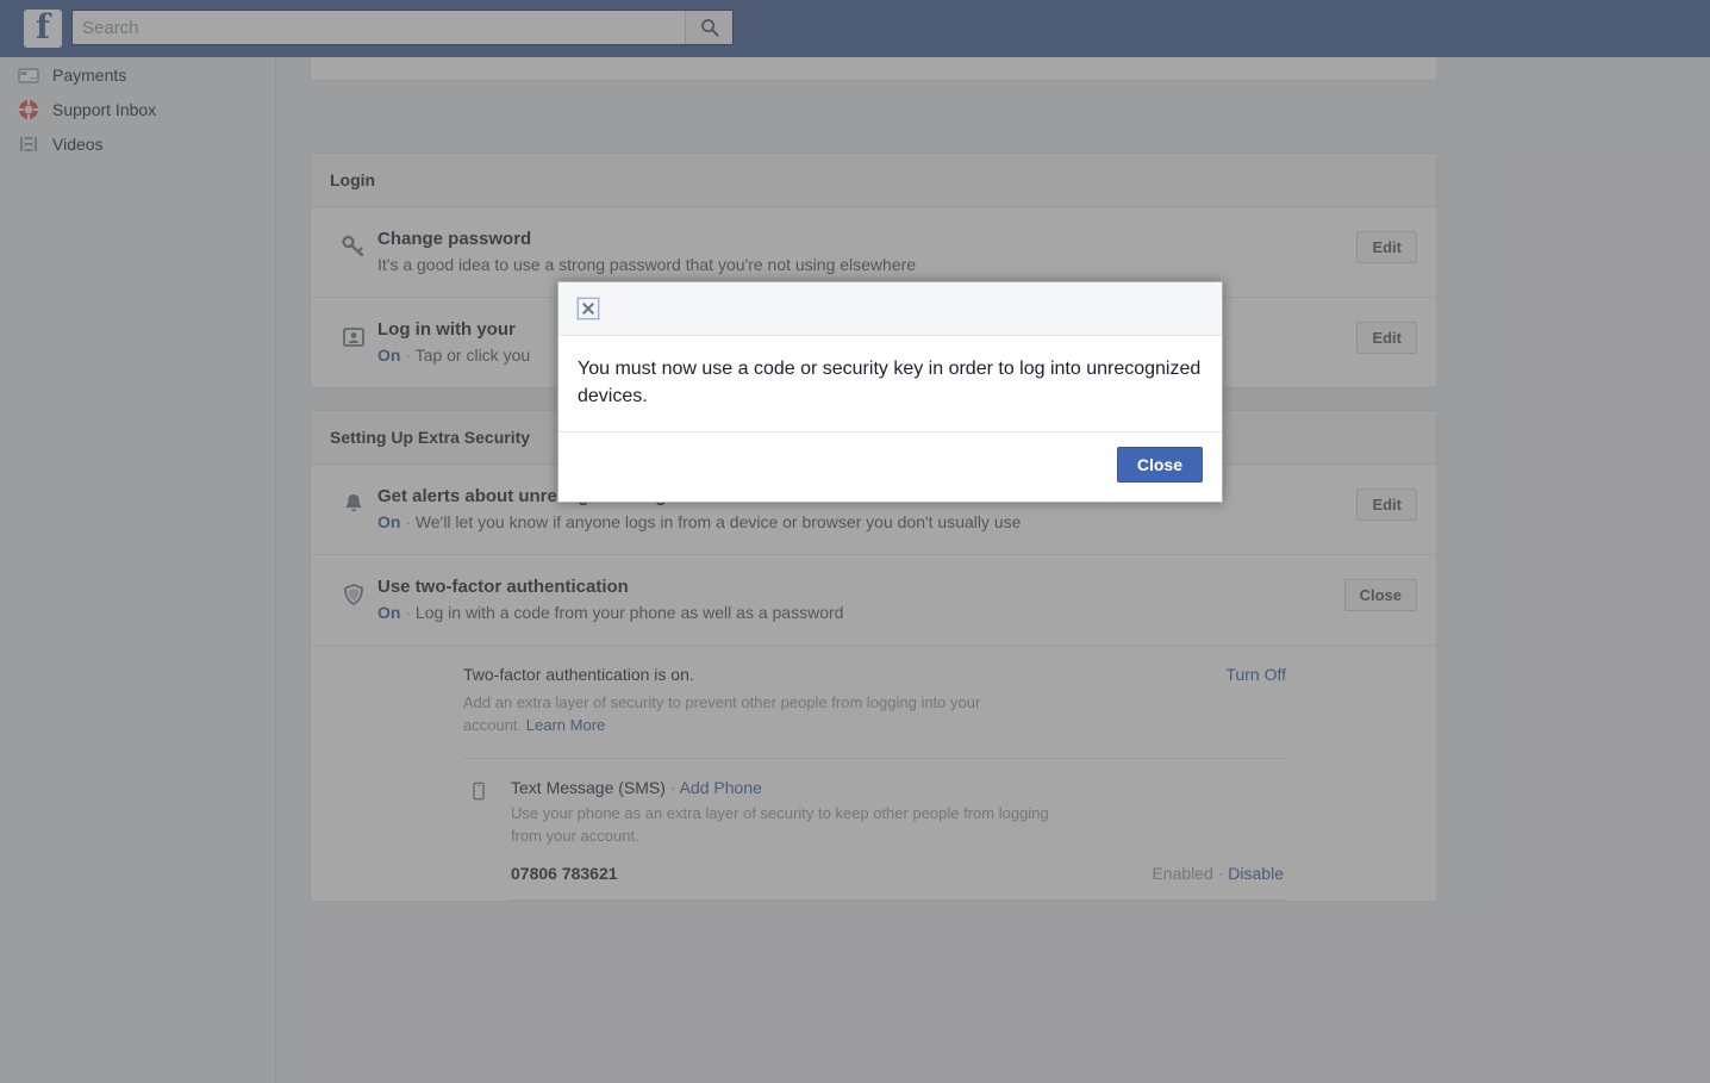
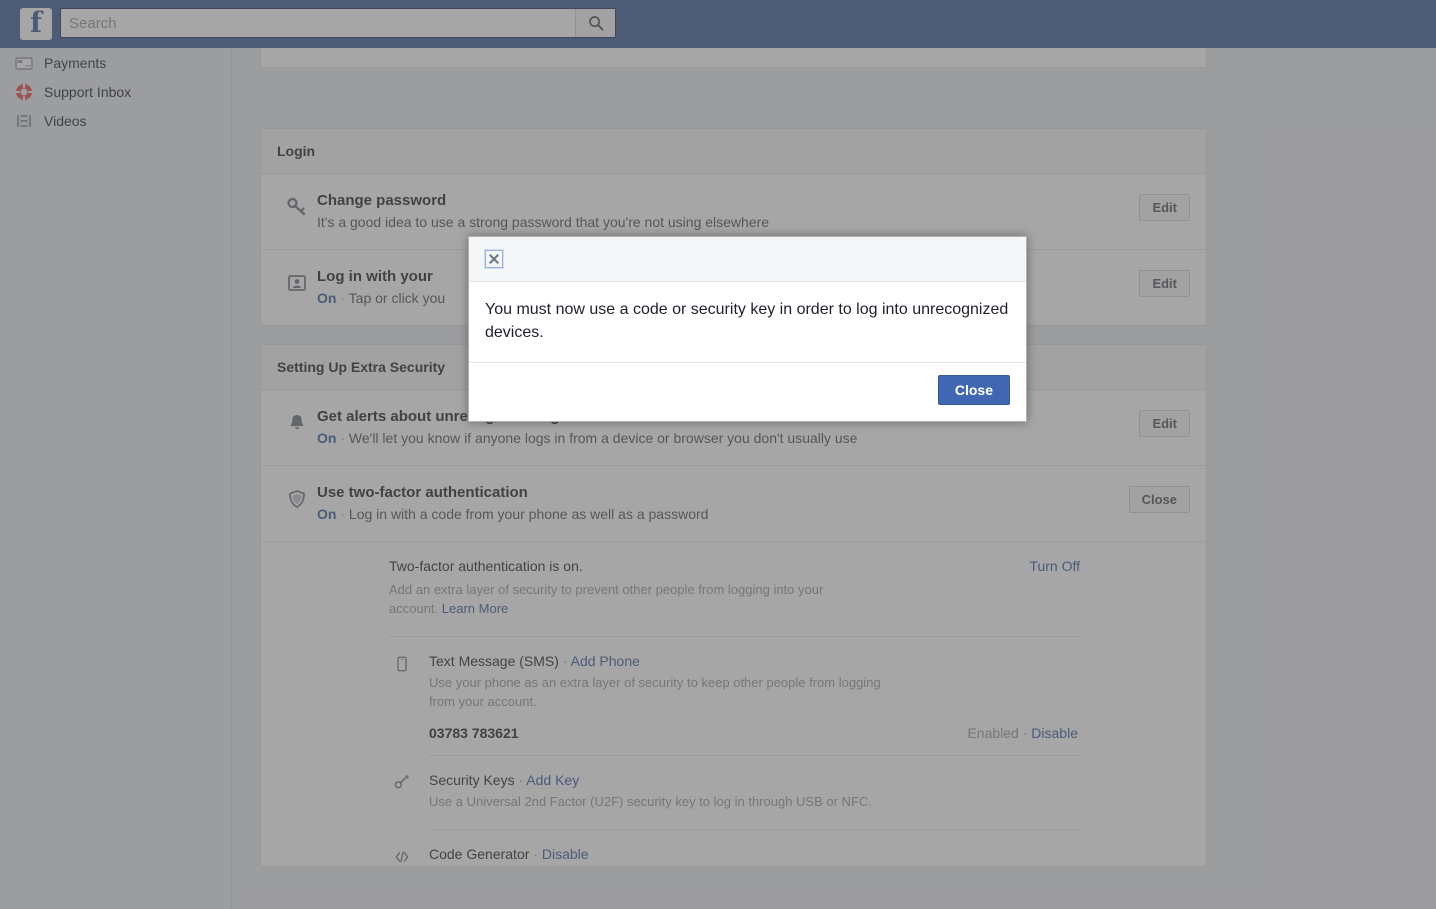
  Payments
  Support Inbox
  Videos
  Login
  Change password
  It's a good idea to use a strong password that you're not using elsewhere
  Edit
  Log in with your
  On · Tap or click you
  Edit
  Setting Up Extra Security
  On · We'll let you know if anyone logs in from a device or browser you don't usually use
  Edit
  Use two-factor authentication
  On · Log in with a code from your phone as well as a password
  Close
  Two-factor authentication is on.
  Turn Off
  Add an extra layer of security to prevent other people from logging into your account. Learn More
  Text Message (SMS) · Add Phone
  Use your phone as an extra layer of security to keep other people from logging from your account.
- 07806 783621
+ 03783 783621
  Enabled · Disable
+ Security Keys · Add Key
+ Use a Universal 2nd Factor (U2F) security key to log in through USB or NFC.
+ Code Generator · Disable
  f
  Search
  You must now use a code or security key in order to log into unrecognized devices.
  Close
